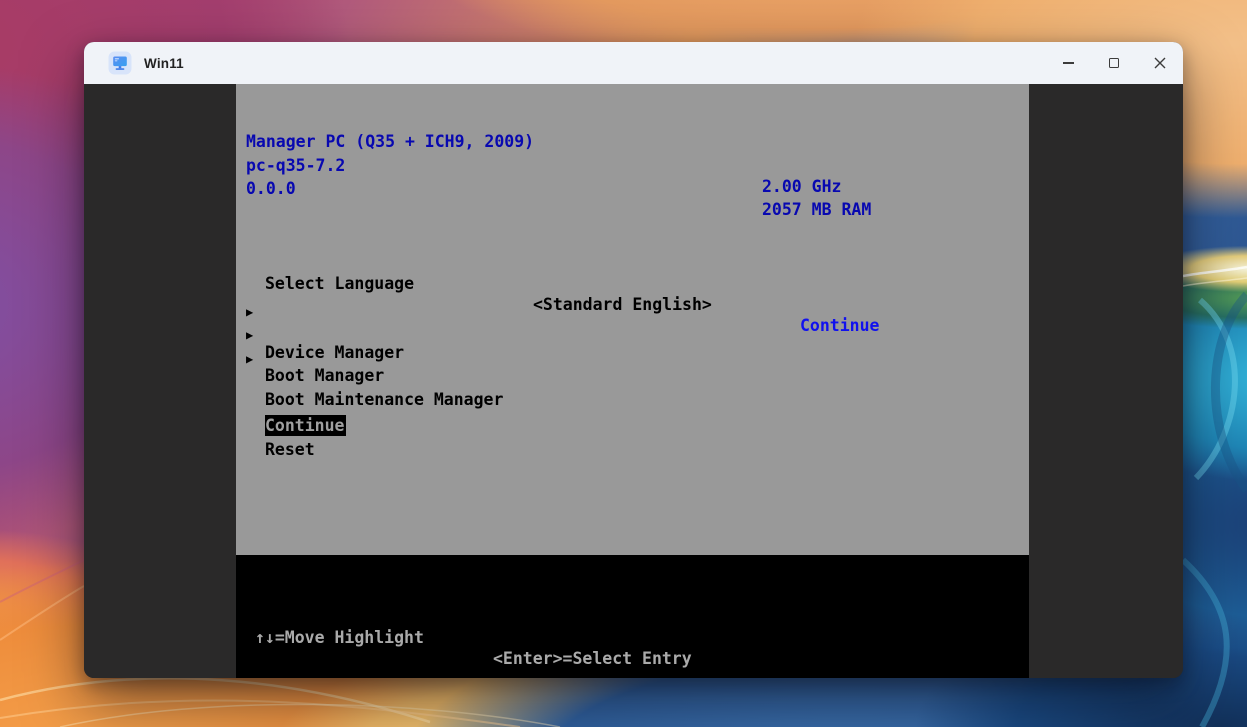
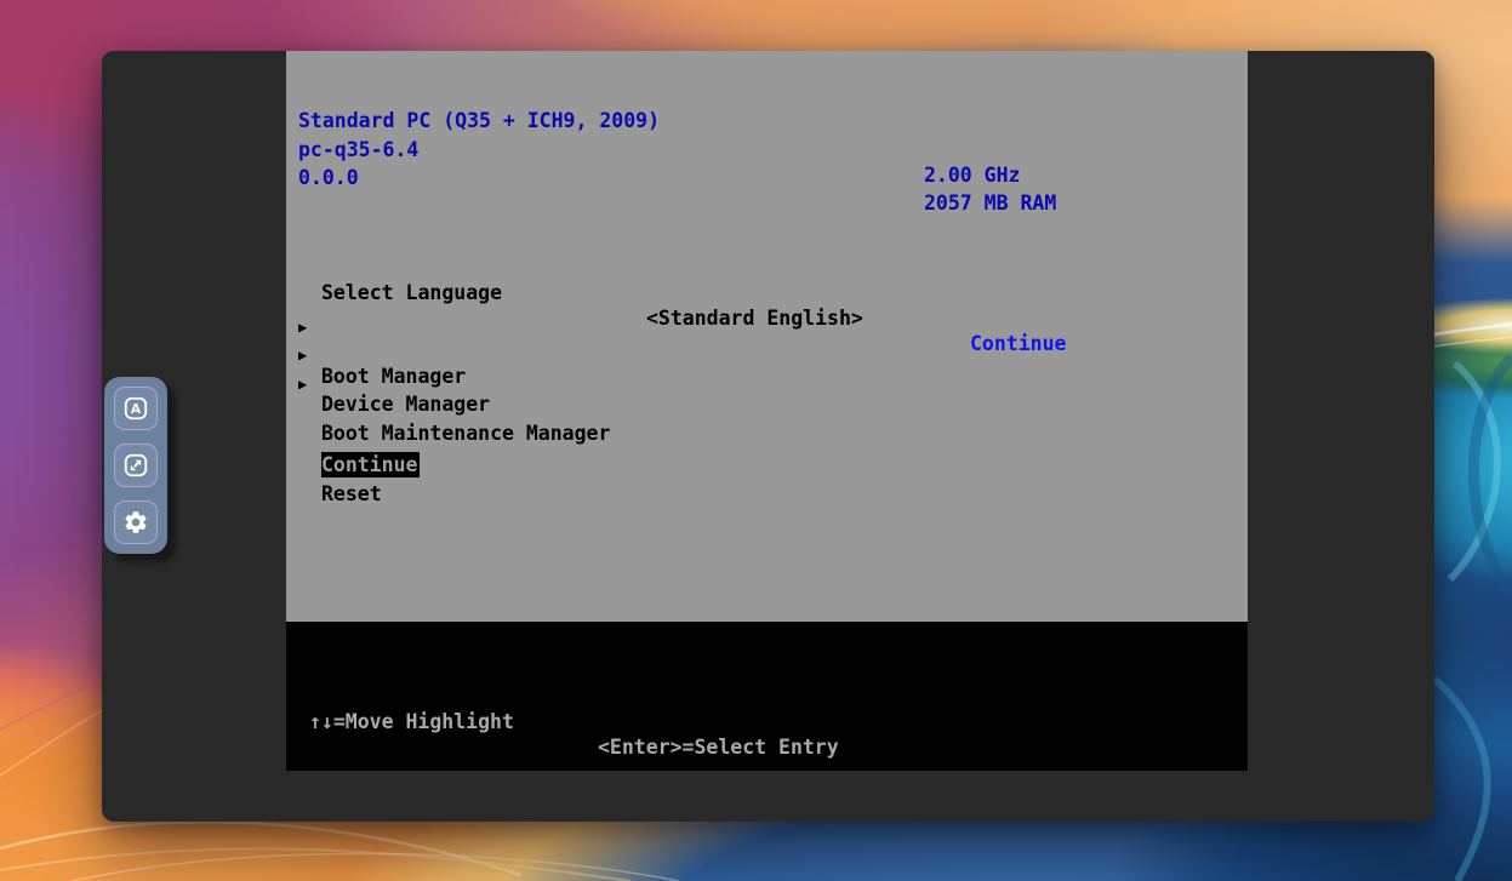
- Win11
- Manager PC (Q35 + ICH9, 2009)
+ Standard PC (Q35 + ICH9, 2009)
- pc-q35-7.2
+ pc-q35-6.4
  2.00 GHz
  0.0.0
  2057 MB RAM
  Select Language
  <Standard English>
  Continue
  ▶
- Device Manager
+ Boot Manager
  ▶
- Boot Manager
+ Device Manager
  ▶
  Boot Maintenance Manager
  Continue
  Reset
  ↑↓=Move Highlight
  <Enter>=Select Entry
+ A
